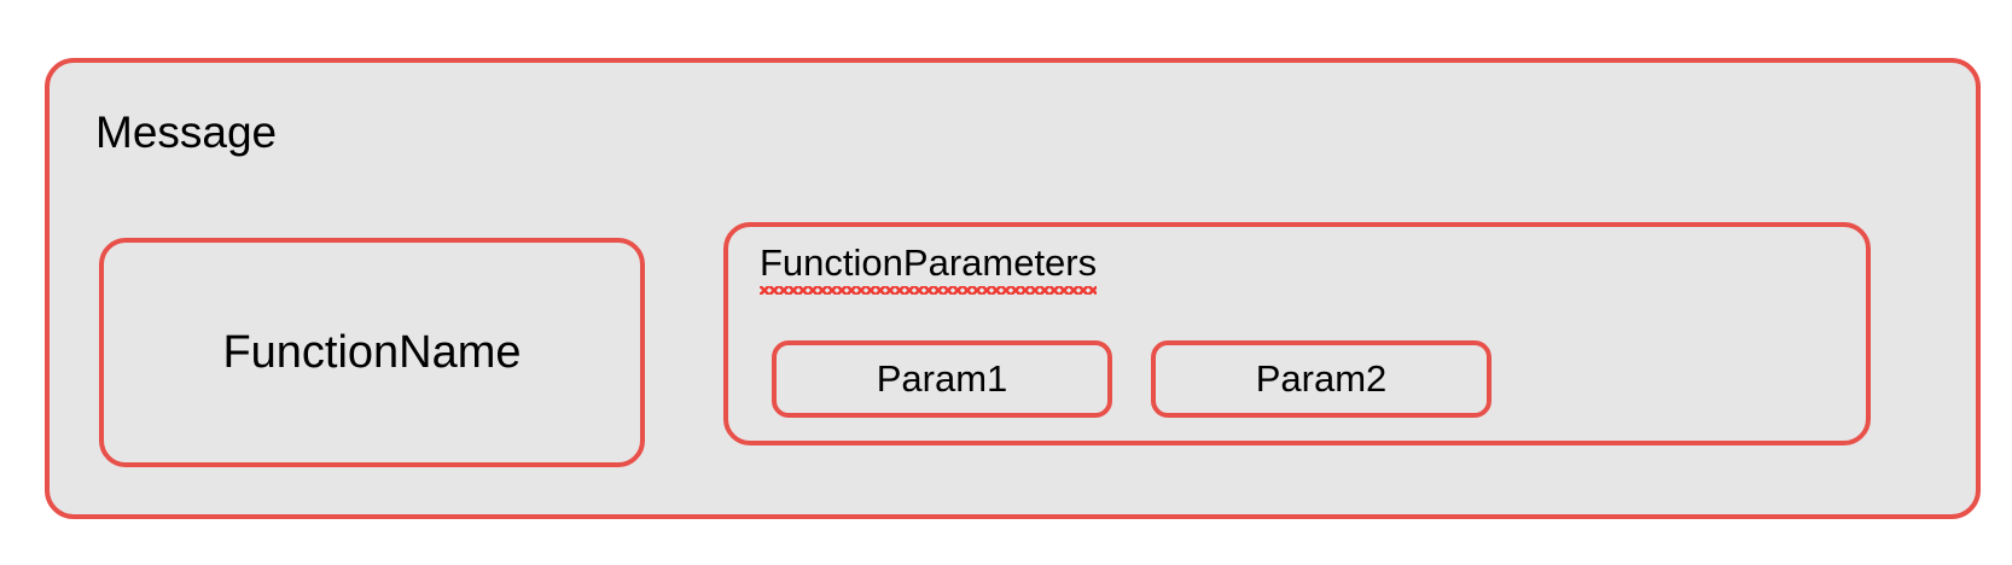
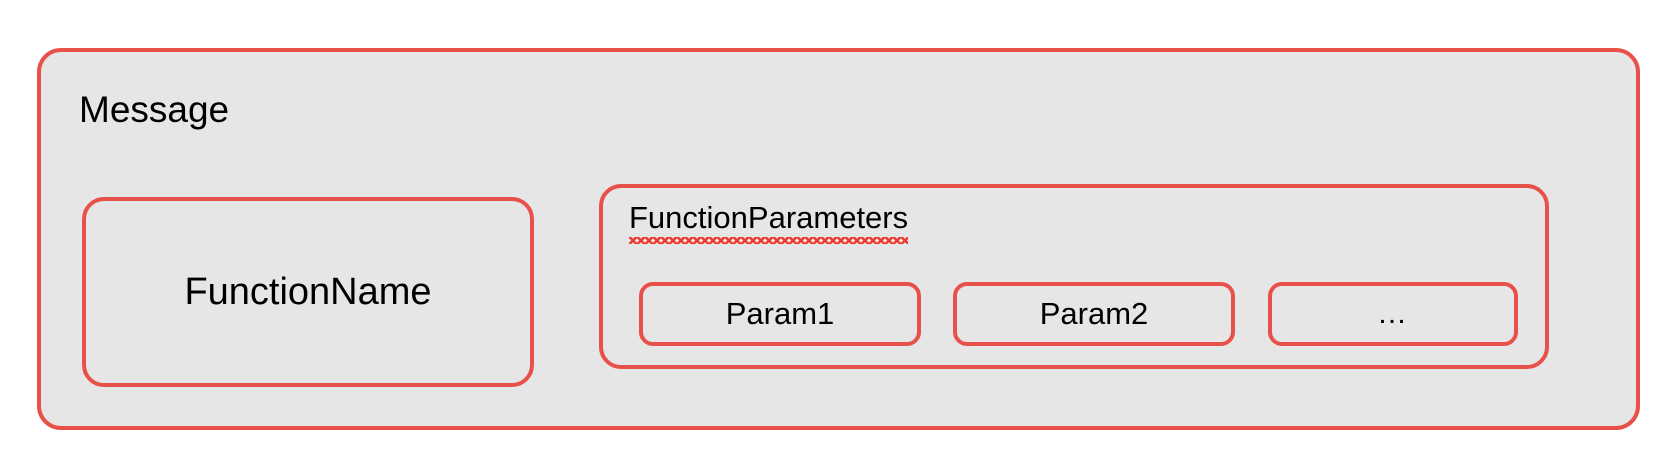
  Message
  FunctionName
  FunctionParameters
  Param1
  Param2
+ …
